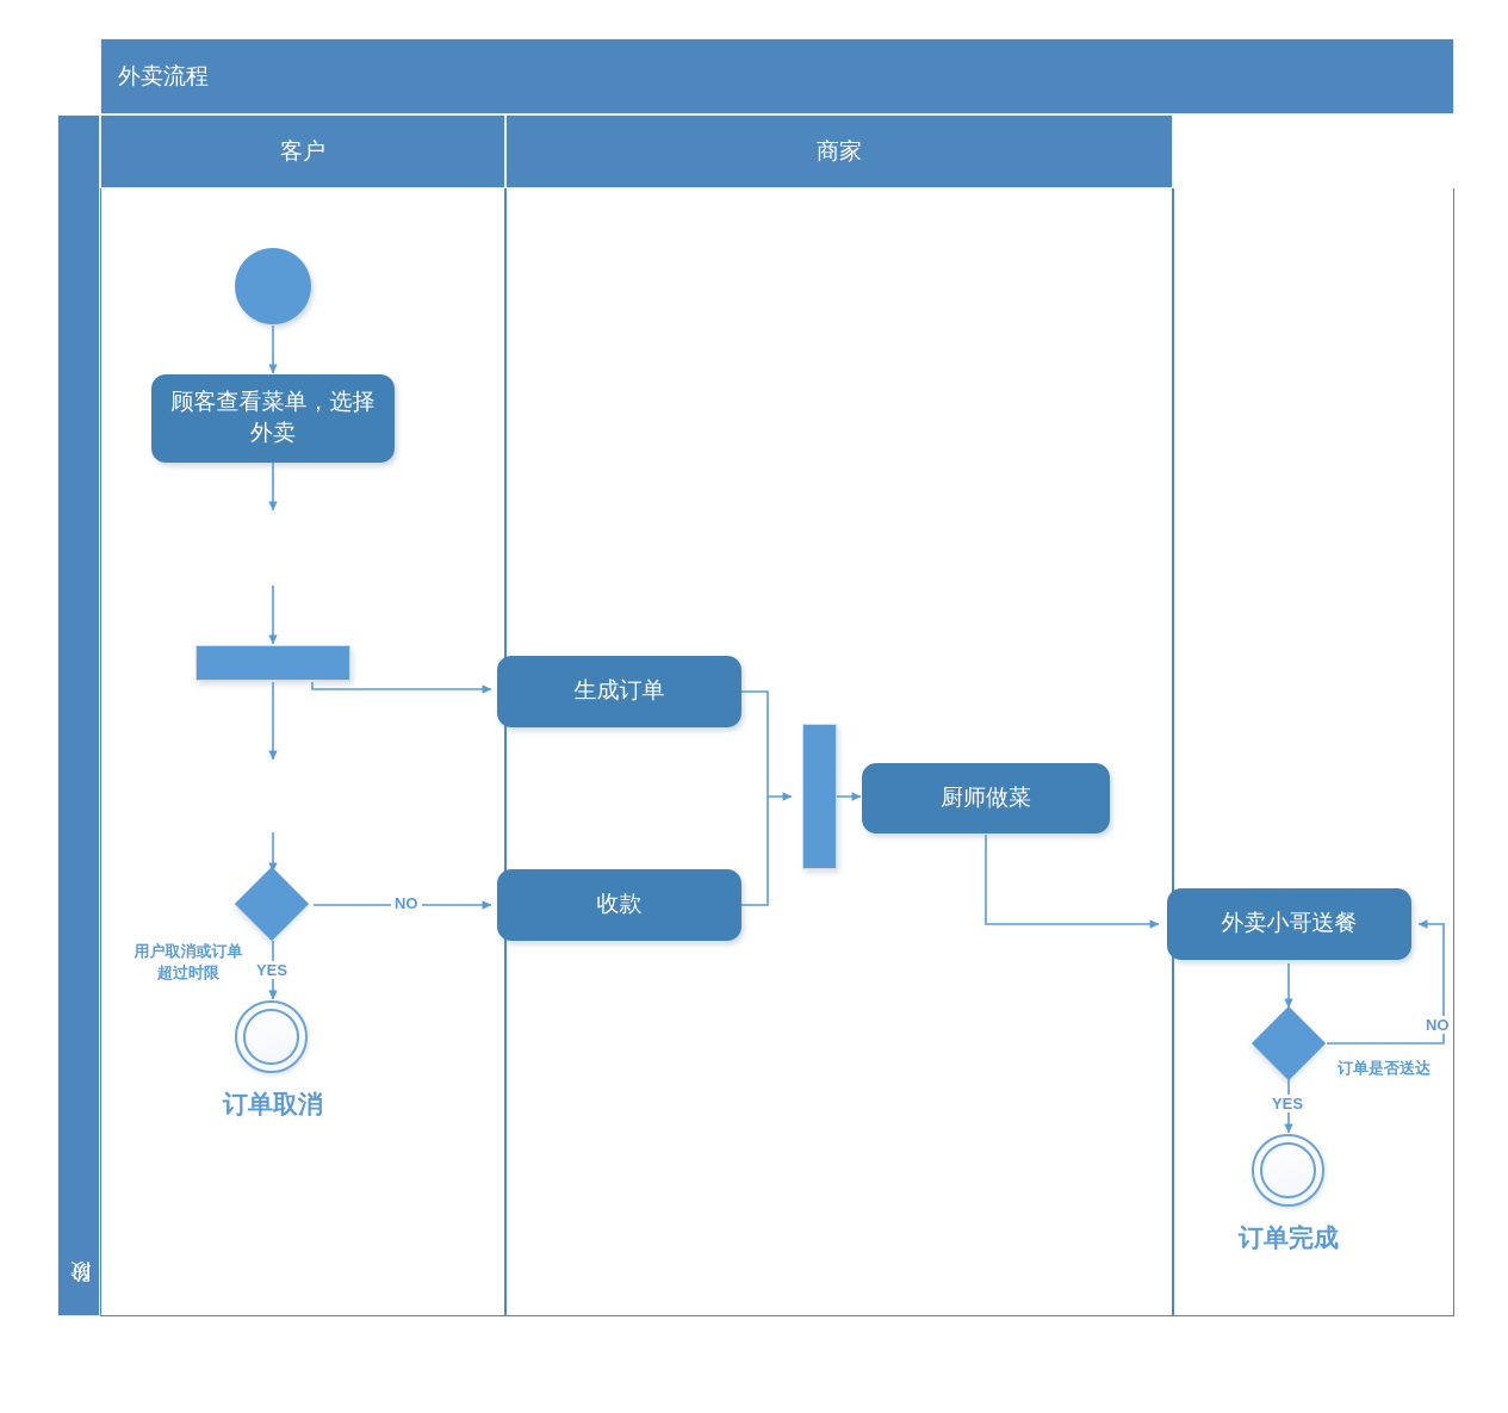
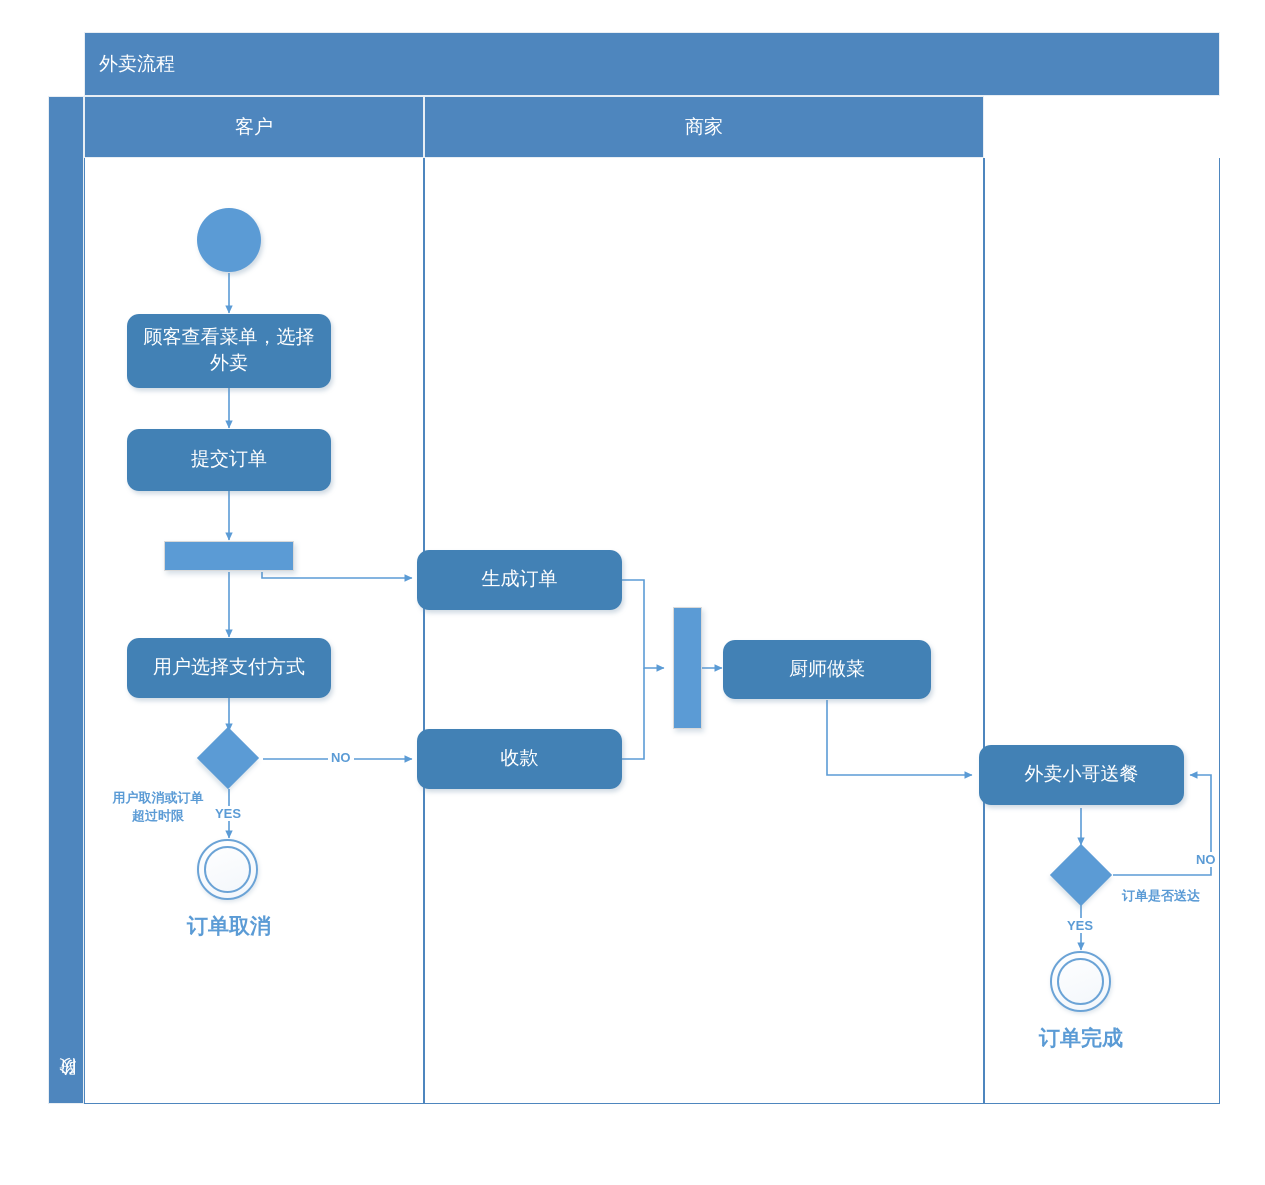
  外卖流程
  客户
  商家
  顾客查看菜单，选择外卖
+ 提交订单
+ 用户选择支付方式
  订单取消
  生成订单
  收款
  厨师做菜
  外卖小哥送餐
  订单完成
  用户取消或订单
  超过时限
  YES
  NO
  订单是否送达
  NO
  YES
